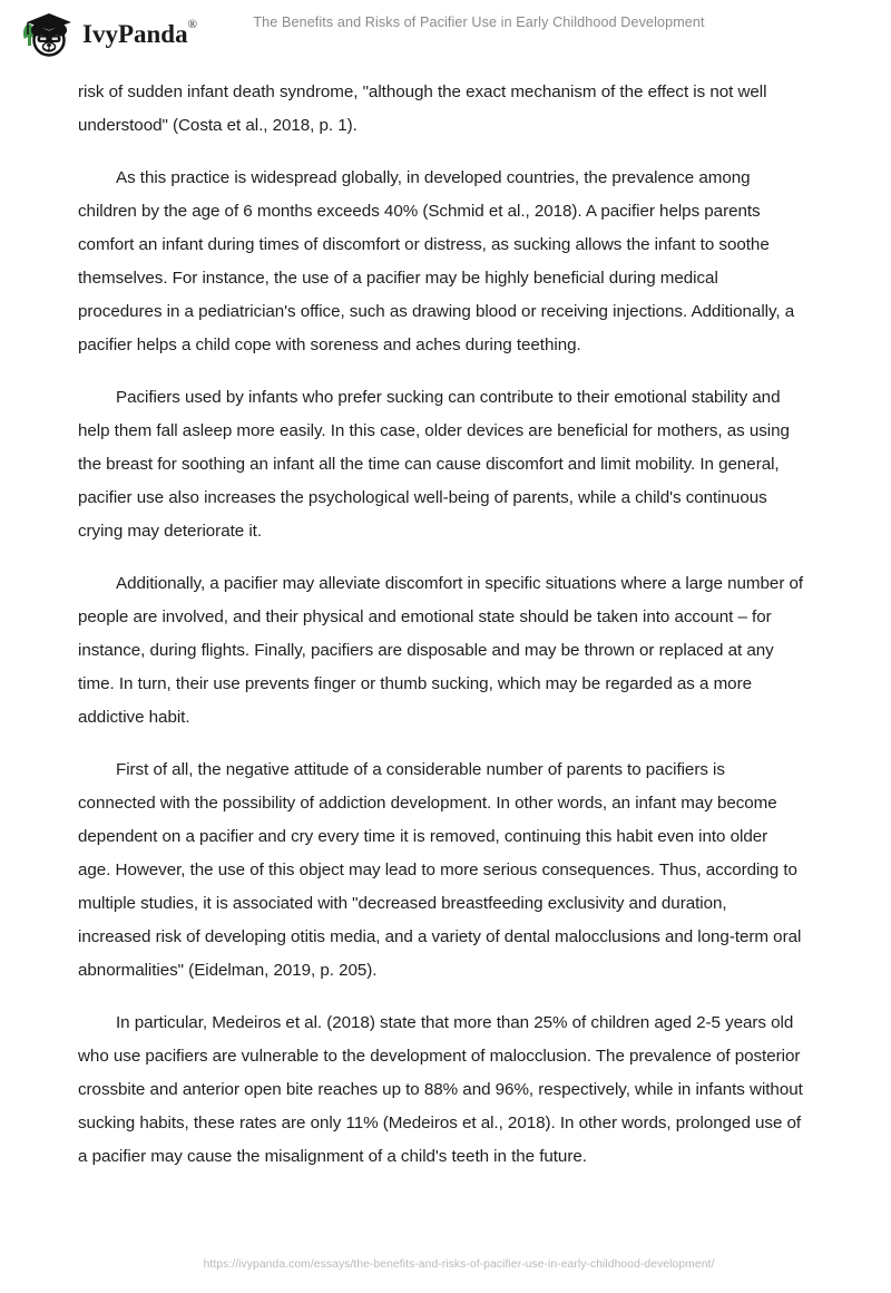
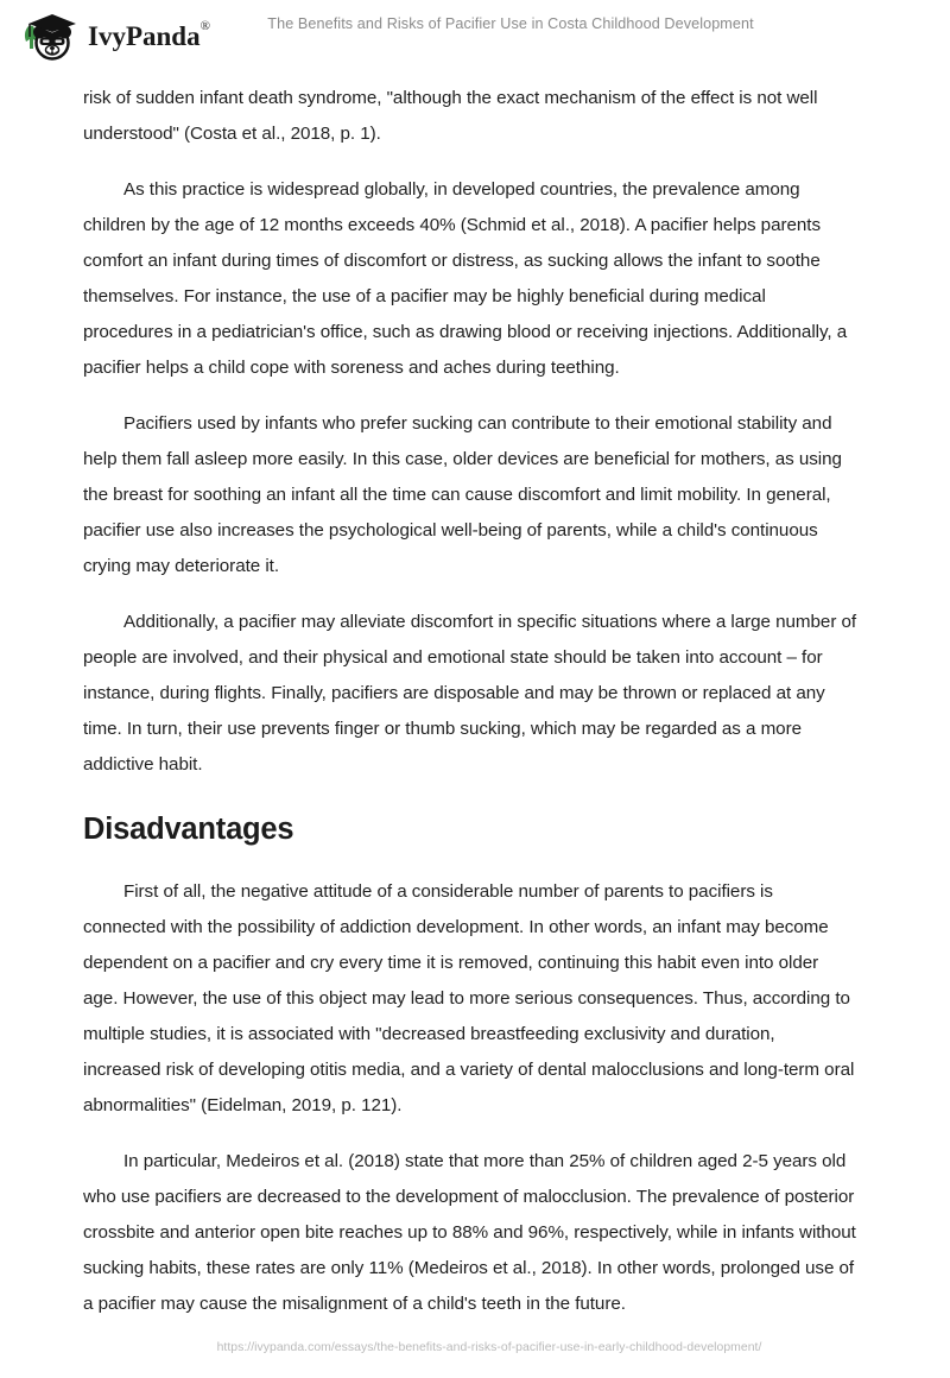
  IvyPanda®
- The Benefits and Risks of Pacifier Use in Early Childhood Development
+ The Benefits and Risks of Pacifier Use in Costa Childhood Development
  risk of sudden infant death syndrome, "although the exact mechanism of the effect is not well understood" (Costa et al., 2018, p. 1).
- As this practice is widespread globally, in developed countries, the prevalence among children by the age of 6 months exceeds 40% (Schmid et al., 2018). A pacifier helps parents comfort an infant during times of discomfort or distress, as sucking allows the infant to soothe themselves. For instance, the use of a pacifier may be highly beneficial during medical procedures in a pediatrician's office, such as drawing blood or receiving injections. Additionally, a pacifier helps a child cope with soreness and aches during teething.
+ As this practice is widespread globally, in developed countries, the prevalence among children by the age of 12 months exceeds 40% (Schmid et al., 2018). A pacifier helps parents comfort an infant during times of discomfort or distress, as sucking allows the infant to soothe themselves. For instance, the use of a pacifier may be highly beneficial during medical procedures in a pediatrician's office, such as drawing blood or receiving injections. Additionally, a pacifier helps a child cope with soreness and aches during teething.
  Pacifiers used by infants who prefer sucking can contribute to their emotional stability and help them fall asleep more easily. In this case, older devices are beneficial for mothers, as using the breast for soothing an infant all the time can cause discomfort and limit mobility. In general, pacifier use also increases the psychological well-being of parents, while a child's continuous crying may deteriorate it.
  Additionally, a pacifier may alleviate discomfort in specific situations where a large number of people are involved, and their physical and emotional state should be taken into account – for instance, during flights. Finally, pacifiers are disposable and may be thrown or replaced at any time. In turn, their use prevents finger or thumb sucking, which may be regarded as a more addictive habit.
+ Disadvantages
- First of all, the negative attitude of a considerable number of parents to pacifiers is connected with the possibility of addiction development. In other words, an infant may become dependent on a pacifier and cry every time it is removed, continuing this habit even into older age. However, the use of this object may lead to more serious consequences. Thus, according to multiple studies, it is associated with "decreased breastfeeding exclusivity and duration, increased risk of developing otitis media, and a variety of dental malocclusions and long-term oral abnormalities" (Eidelman, 2019, p. 205).
+ First of all, the negative attitude of a considerable number of parents to pacifiers is connected with the possibility of addiction development. In other words, an infant may become dependent on a pacifier and cry every time it is removed, continuing this habit even into older age. However, the use of this object may lead to more serious consequences. Thus, according to multiple studies, it is associated with "decreased breastfeeding exclusivity and duration, increased risk of developing otitis media, and a variety of dental malocclusions and long-term oral abnormalities" (Eidelman, 2019, p. 121).
- In particular, Medeiros et al. (2018) state that more than 25% of children aged 2-5 years old who use pacifiers are vulnerable to the development of malocclusion. The prevalence of posterior crossbite and anterior open bite reaches up to 88% and 96%, respectively, while in infants without sucking habits, these rates are only 11% (Medeiros et al., 2018). In other words, prolonged use of a pacifier may cause the misalignment of a child's teeth in the future.
+ In particular, Medeiros et al. (2018) state that more than 25% of children aged 2-5 years old who use pacifiers are decreased to the development of malocclusion. The prevalence of posterior crossbite and anterior open bite reaches up to 88% and 96%, respectively, while in infants without sucking habits, these rates are only 11% (Medeiros et al., 2018). In other words, prolonged use of a pacifier may cause the misalignment of a child's teeth in the future.
  https://ivypanda.com/essays/the-benefits-and-risks-of-pacifier-use-in-early-childhood-development/
